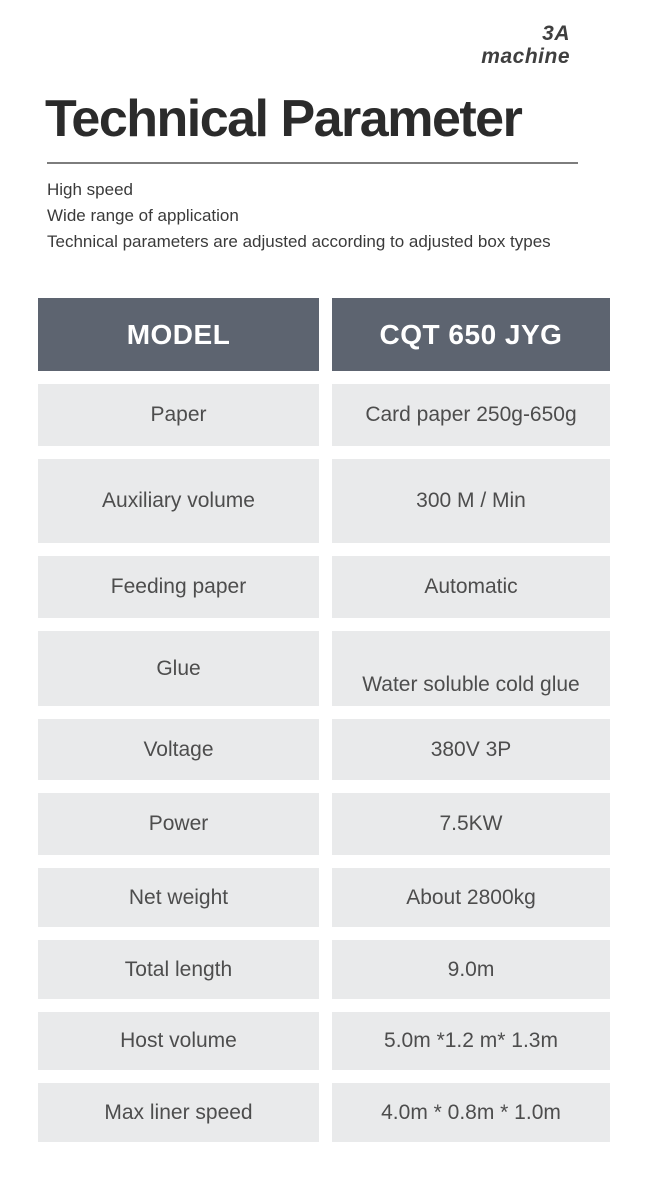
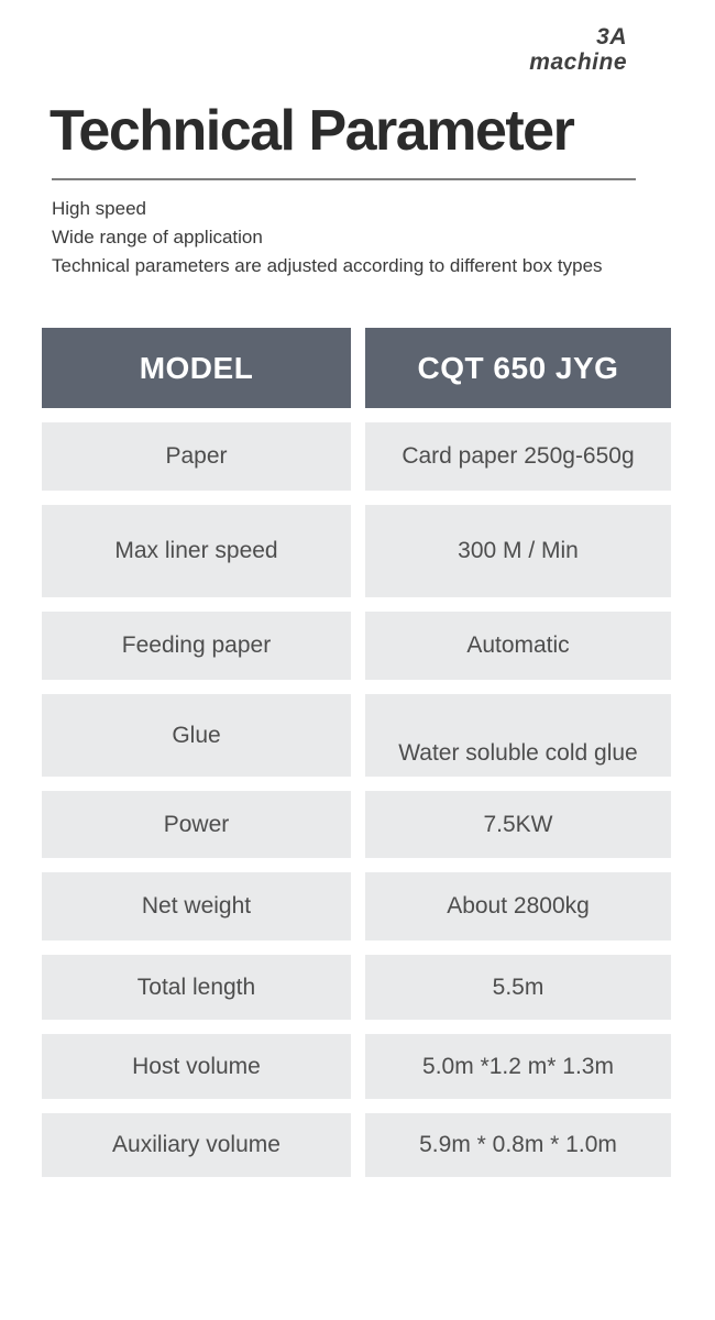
  3A
  machine
  Technical Parameter
  High speed
  Wide range of application
- Technical parameters are adjusted according to adjusted box types
+ Technical parameters are adjusted according to different box types
  MODEL
  CQT 650 JYG
  Paper
  Card paper 250g-650g
- Auxiliary volume
+ Max liner speed
  300 M / Min
  Feeding paper
  Automatic
  Glue
  Water soluble cold glue
- Voltage
- 380V 3P
  Power
  7.5KW
  Net weight
  About 2800kg
  Total length
- 9.0m
+ 5.5m
  Host volume
  5.0m *1.2 m* 1.3m
- Max liner speed
+ Auxiliary volume
- 4.0m * 0.8m * 1.0m
+ 5.9m * 0.8m * 1.0m
